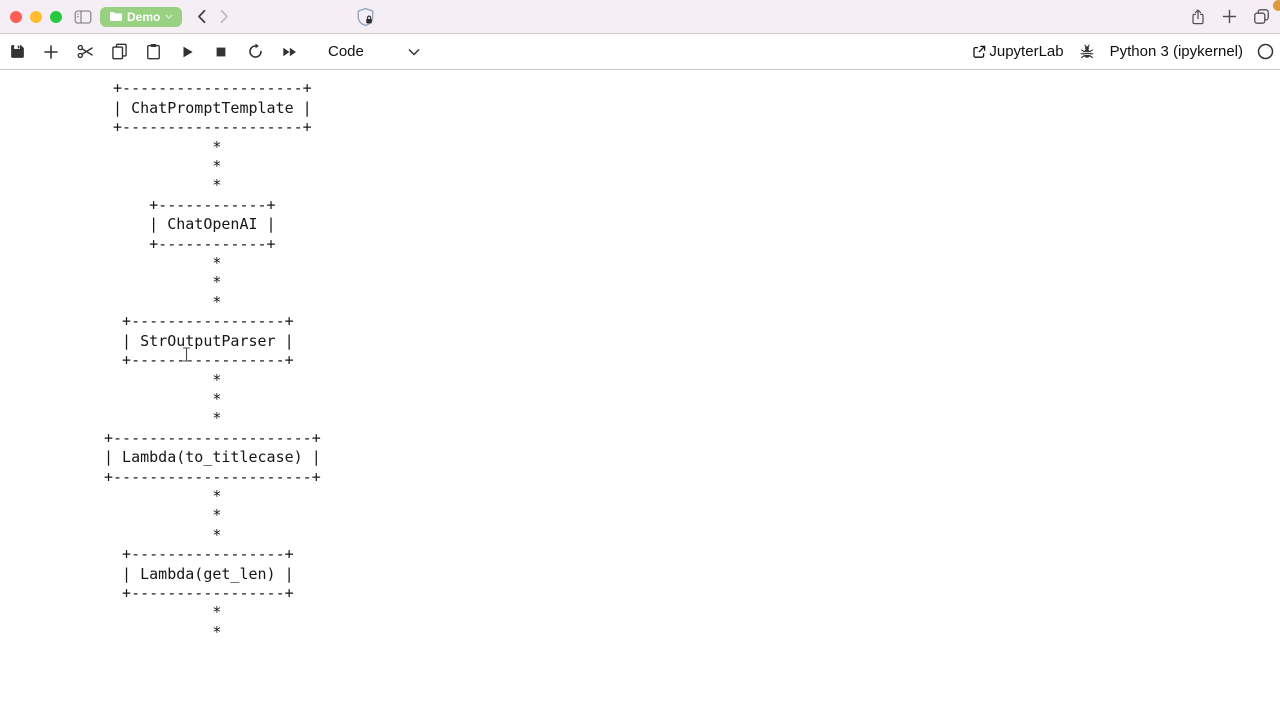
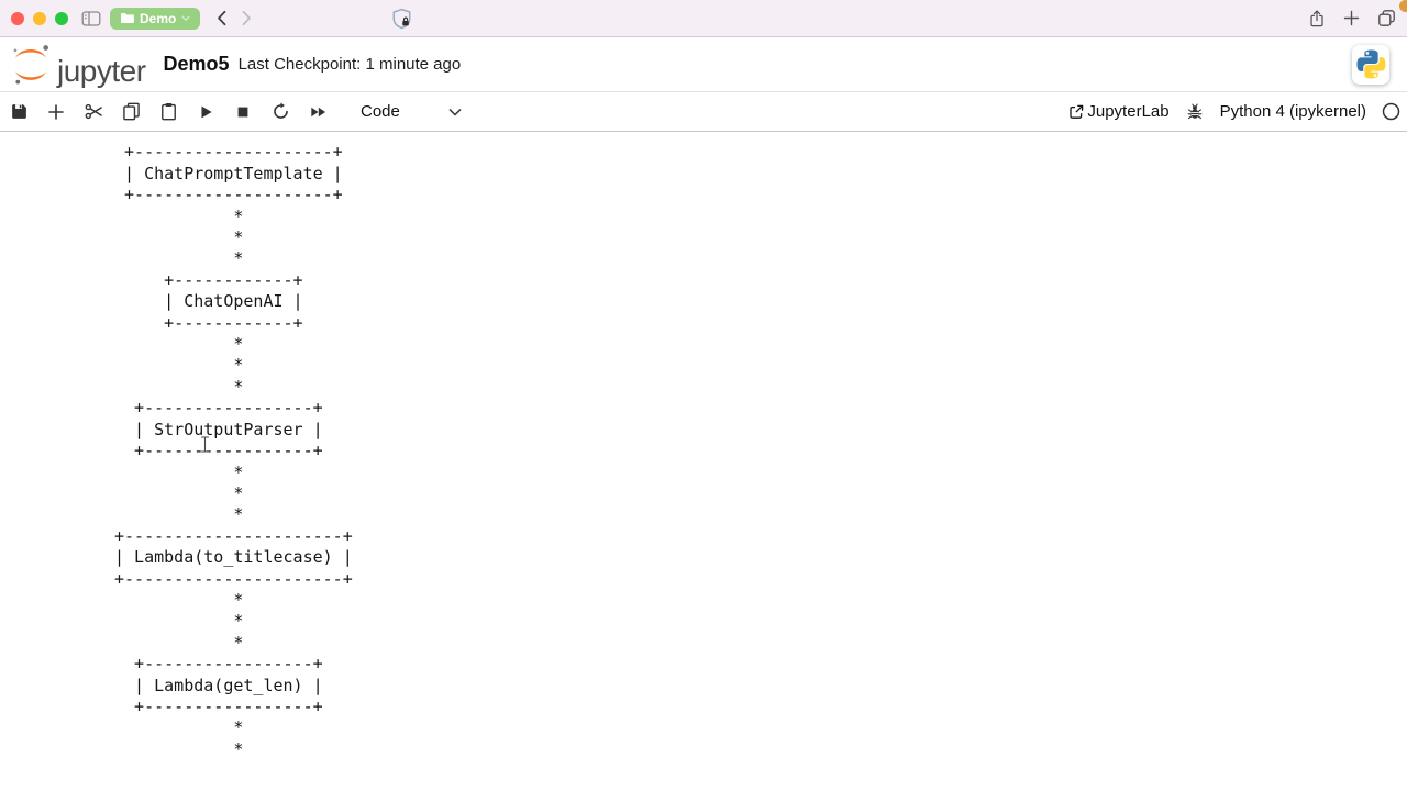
  Demo
+ jupyter
+ Demo5
+ Last Checkpoint: 1 minute ago
  Code
  JupyterLab
- Python 3 (ipykernel)
+ Python 4 (ipykernel)
  +--------------------+
  | ChatPromptTemplate |
  +--------------------+
  *
  *
  *
  +------------+
  | ChatOpenAI |
  +------------+
  *
  *
  *
  +-----------------+
  | StrOutputParser |
  +-----------------+
  *
  *
  *
  +----------------------+
  | Lambda(to_titlecase) |
  +----------------------+
  *
  *
  *
  +-----------------+
  | Lambda(get_len) |
  +-----------------+
  *
  *
